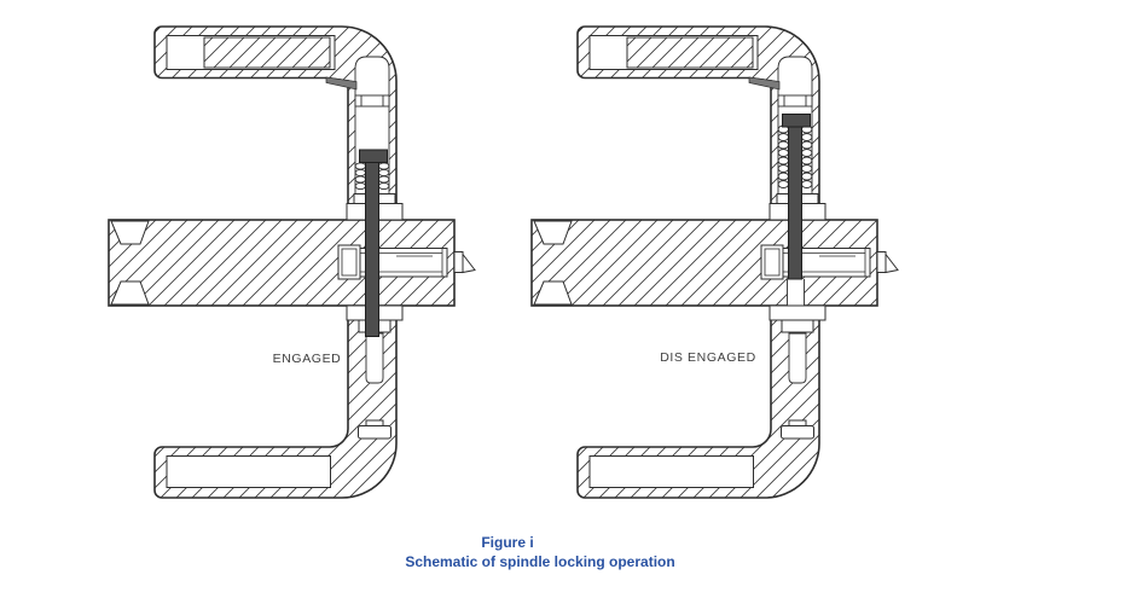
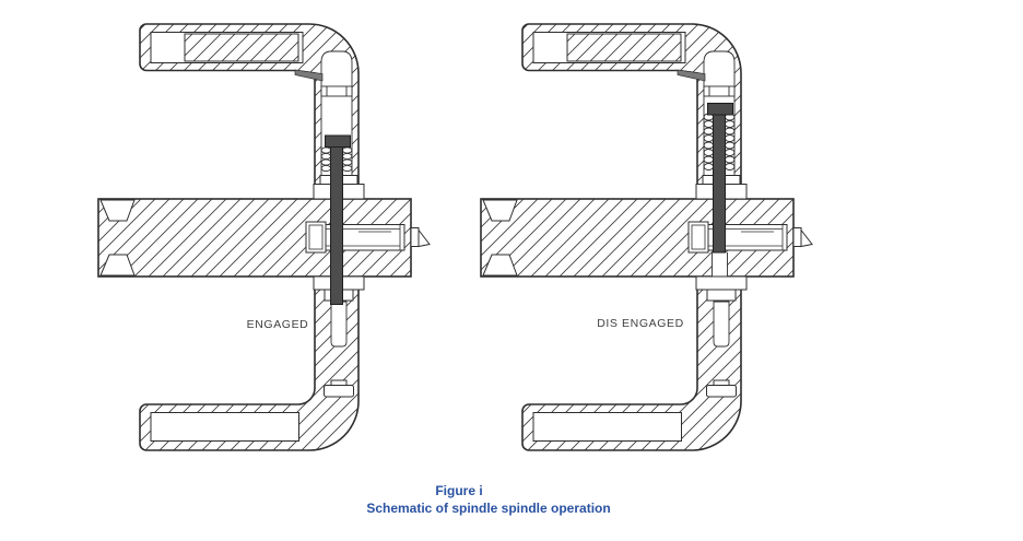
  ENGAGED
  DIS ENGAGED
  Figure i
- Schematic of spindle locking operation
+ Schematic of spindle spindle operation
